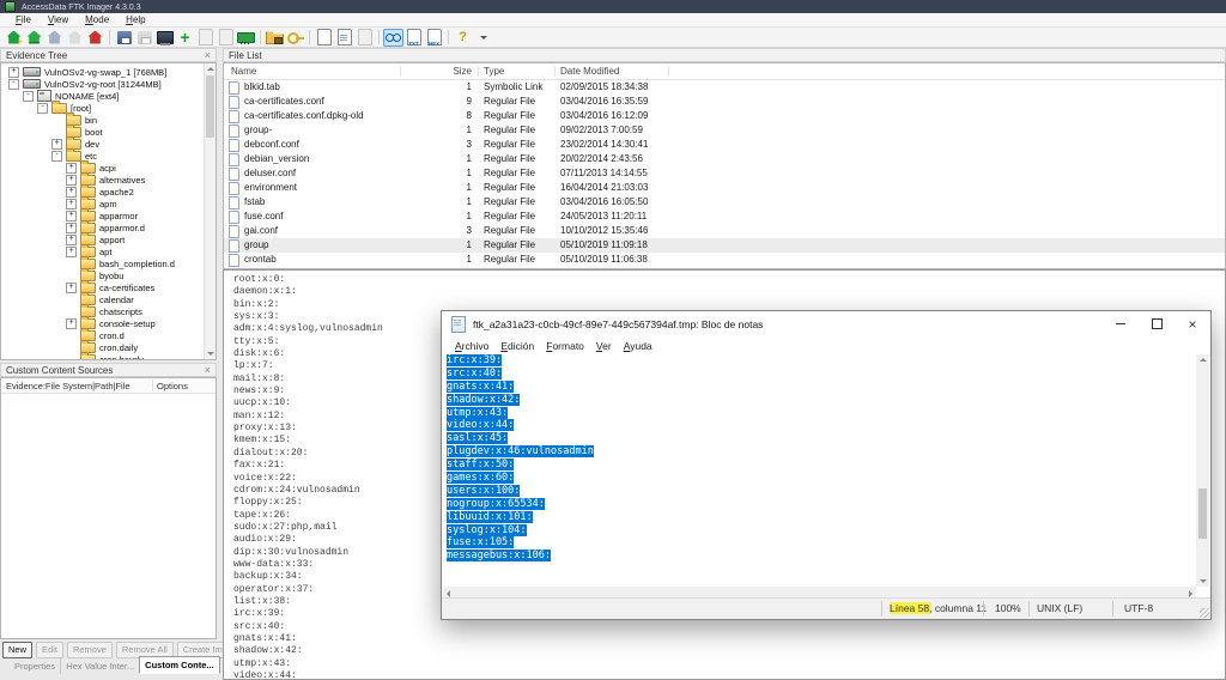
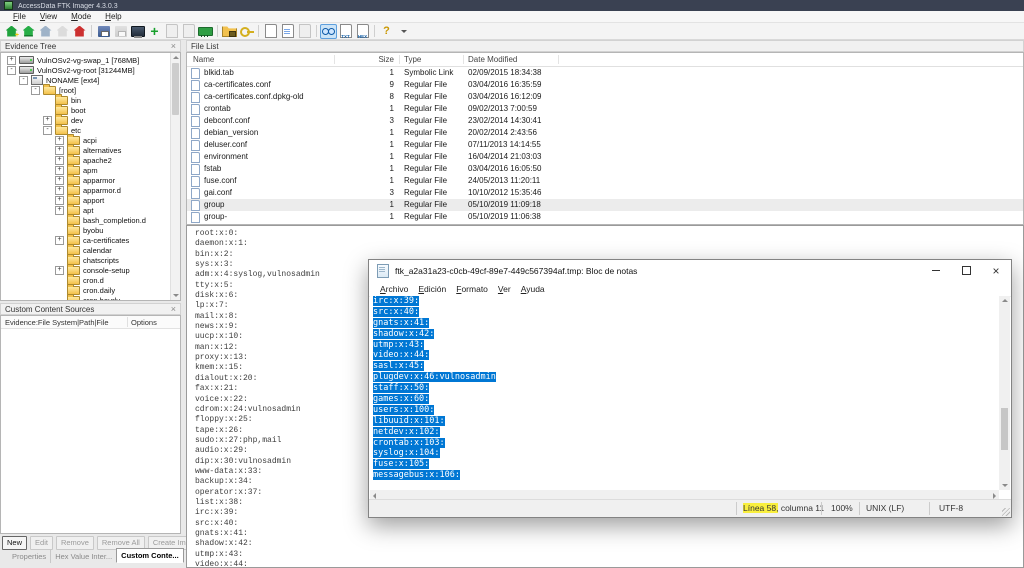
  File
  View
  Mode
  Help
  Evidence Tree
  ×
  VulnOSv2-vg-swap_1 [768MB]
  VulnOSv2-vg-root [31244MB]
  NONAME [ext4]
  [root]
  bin
  boot
  dev
  etc
  acpi
  alternatives
  apache2
  apm
  apparmor
  apparmor.d
  apport
  apt
  bash_completion.d
  byobu
  ca-certificates
  calendar
  chatscripts
  console-setup
  cron.d
  cron.daily
  Custom Content Sources
  ×
  Evidence:File System|Path|File
  Options
  New
  Edit
  Remove
  Remove All
  Create Im
  Properties
  Hex Value Inter...
  Custom Conte...
  File List
  Name
  Size
  Type
  Date Modified
  blkid.tab
  1
  Symbolic Link
  02/09/2015 18:34:38
  ca-certificates.conf
  9
  Regular File
  03/04/2016 16:35:59
  ca-certificates.conf.dpkg-old
  8
  Regular File
  03/04/2016 16:12:09
- group-
+ crontab
  1
  Regular File
  09/02/2013 7:00:59
  debconf.conf
  3
  Regular File
  23/02/2014 14:30:41
  debian_version
  1
  Regular File
  20/02/2014 2:43:56
  deluser.conf
  1
  Regular File
  07/11/2013 14:14:55
  environment
  1
  Regular File
  16/04/2014 21:03:03
  fstab
  1
  Regular File
  03/04/2016 16:05:50
  fuse.conf
  1
  Regular File
  24/05/2013 11:20:11
  gai.conf
  3
  Regular File
  10/10/2012 15:35:46
  group
  1
  Regular File
  05/10/2019 11:09:18
- crontab
+ group-
  1
  Regular File
  05/10/2019 11:06:38
  root:x:0:
  daemon:x:1:
  bin:x:2:
  sys:x:3:
  adm:x:4:syslog,vulnosadmin
  tty:x:5:
  disk:x:6:
  lp:x:7:
  mail:x:8:
  news:x:9:
  uucp:x:10:
  man:x:12:
  proxy:x:13:
  kmem:x:15:
  dialout:x:20:
  fax:x:21:
  voice:x:22:
  cdrom:x:24:vulnosadmin
  floppy:x:25:
  tape:x:26:
  sudo:x:27:php,mail
  audio:x:29:
  dip:x:30:vulnosadmin
  www-data:x:33:
  backup:x:34:
  operator:x:37:
  list:x:38:
  irc:x:39:
  src:x:40:
  gnats:x:41:
  shadow:x:42:
  utmp:x:43:
  video:x:44:
  ftk_a2a31a23-c0cb-49cf-89e7-449c567394af.tmp: Bloc de notas
  Archivo
  Edición
  Formato
  Ver
  Ayuda
  irc:x:39:
  src:x:40:
  gnats:x:41:
  shadow:x:42:
  utmp:x:43:
  video:x:44:
  sasl:x:45:
  plugdev:x:46:vulnosadmin
  staff:x:50:
  games:x:60:
  users:x:100:
- nogroup:x:65534:
  libuuid:x:101:
+ netdev:x:102:
+ crontab:x:103:
  syslog:x:104:
  fuse:x:105:
  messagebus:x:106:
  Línea 58, columna 1
  100%
  UNIX (LF)
  UTF-8
